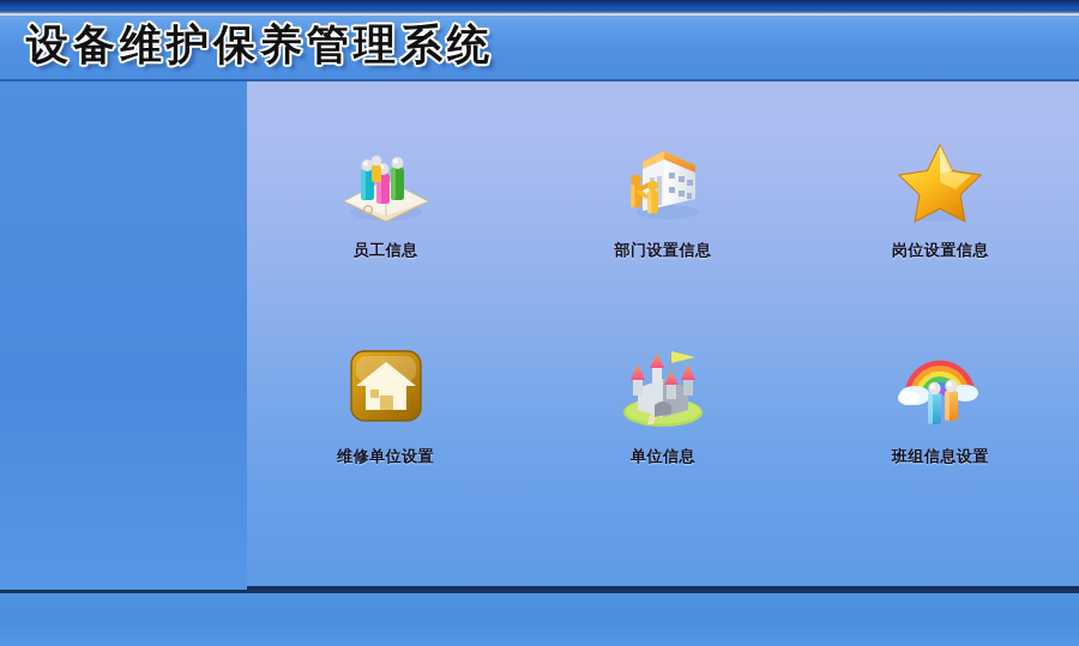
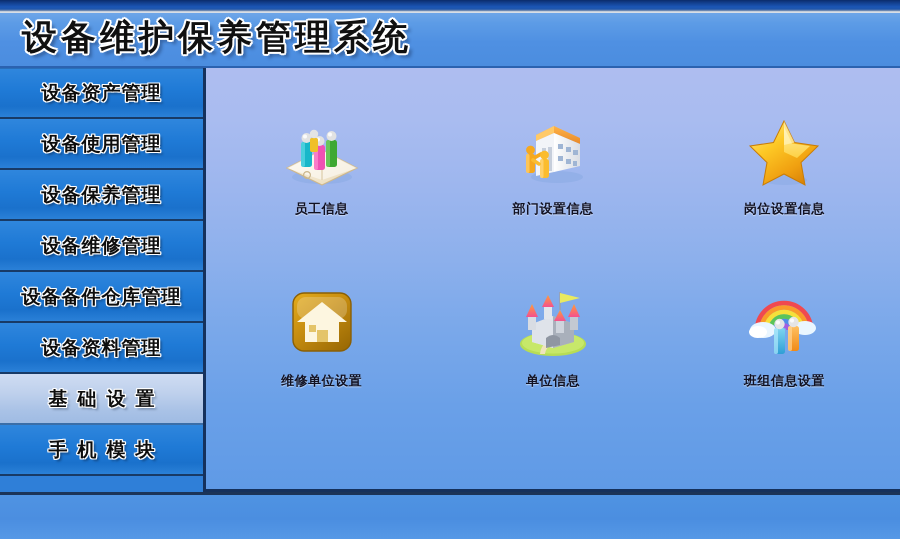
  设备维护保养管理系统
+ 设备资产管理
+ 设备使用管理
+ 设备保养管理
+ 设备维修管理
+ 设备备件仓库管理
+ 设备资料管理
+ 基础设置
+ 手机模块
  员工信息
  部门设置信息
  岗位设置信息
  维修单位设置
  单位信息
  班组信息设置
